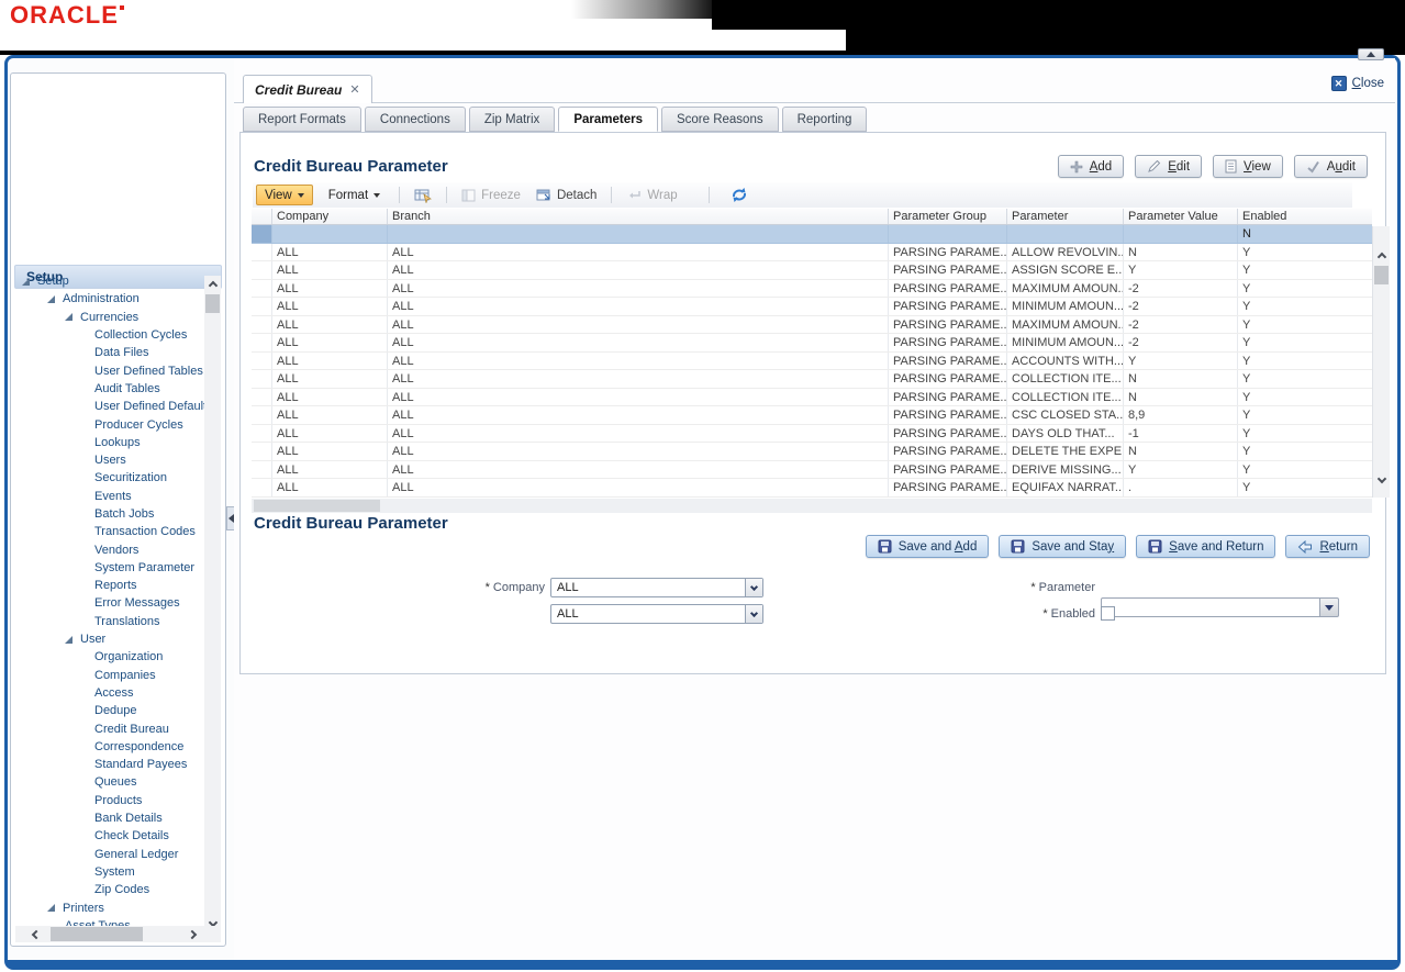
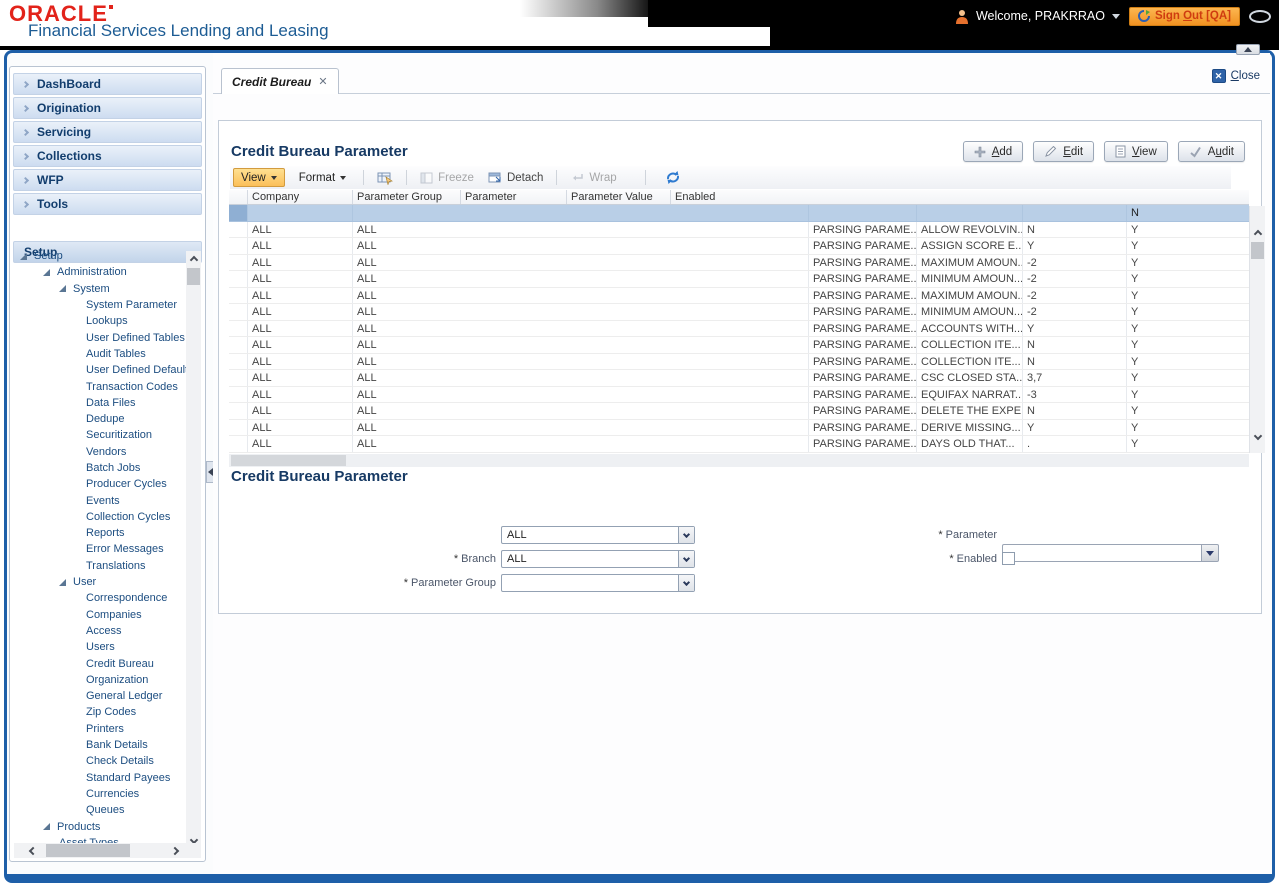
  ORACLE
+ Financial Services Lending and Leasing
+ Welcome, PRAKRRAO
+ Sign Out [QA]
+ DashBoard
+ Origination
+ Servicing
+ Collections
+ WFP
+ Tools
  Setup
  Setup
  Administration
- Currencies
+ System
- Collection Cycles
+ System Parameter
- Data Files
+ Lookups
  User Defined Tables
  Audit Tables
  User Defined Defaul
- Producer Cycles
+ Transaction Codes
- Lookups
+ Data Files
- Users
+ Dedupe
  Securitization
- Events
+ Vendors
  Batch Jobs
- Transaction Codes
+ Producer Cycles
- Vendors
+ Events
- System Parameter
+ Collection Cycles
  Reports
  Error Messages
  Translations
  User
- Organization
+ Correspondence
  Companies
  Access
- Dedupe
+ Users
  Credit Bureau
- Correspondence
+ Organization
- Standard Payees
+ General Ledger
- Queues
+ Zip Codes
- Products
+ Printers
  Bank Details
  Check Details
- General Ledger
+ Standard Payees
- System
+ Currencies
- Zip Codes
+ Queues
- Printers
+ Products
  Credit Bureau
  ✕
  ✕
  Close
- Report Formats
- Connections
- Zip Matrix
- Parameters
- Score Reasons
- Reporting
  Credit Bureau Parameter
  Add
  Edit
  View
  Audit
  View
  Format
  Freeze
  Detach
  Wrap
  Company
- Branch
  Parameter Group
  Parameter
  Parameter Value
  Enabled
  N
  ALL
  ALL
  PARSING PARAME..
  ALLOW REVOLVIN..
  N
  Y
  ALL
  ALL
  PARSING PARAME..
  ASSIGN SCORE E...
  Y
  Y
  ALL
  ALL
  PARSING PARAME..
  MAXIMUM AMOUN..
  -2
  Y
  ALL
  ALL
  PARSING PARAME..
  MINIMUM AMOUN...
  -2
  Y
  ALL
  ALL
  PARSING PARAME..
  MAXIMUM AMOUN..
  -2
  Y
  ALL
  ALL
  PARSING PARAME..
  MINIMUM AMOUN...
  -2
  Y
  ALL
  ALL
  PARSING PARAME..
  ACCOUNTS WITH...
  Y
  Y
  ALL
  ALL
  PARSING PARAME..
  COLLECTION ITE...
  N
  Y
  ALL
  ALL
  PARSING PARAME..
  COLLECTION ITE...
  N
  Y
  ALL
  ALL
  PARSING PARAME..
  CSC CLOSED STA..
- 8,9
+ 3,7
  Y
  ALL
  ALL
  PARSING PARAME..
- DAYS OLD THAT...
+ EQUIFAX NARRAT...
- -1
+ -3
  Y
  ALL
  ALL
  PARSING PARAME..
  DELETE THE EXPE.
  N
  Y
  ALL
  ALL
  PARSING PARAME..
  DERIVE MISSING...
  Y
  Y
  ALL
  ALL
  PARSING PARAME..
- EQUIFAX NARRAT...
+ DAYS OLD THAT...
  .
  Y
  Credit Bureau Parameter
- Save and Add
- Save and Stay
- Save and Return
- Return
- * Company
  ALL
  * Parameter
+ * Branch
  ALL
  * Enabled
+ * Parameter Group
